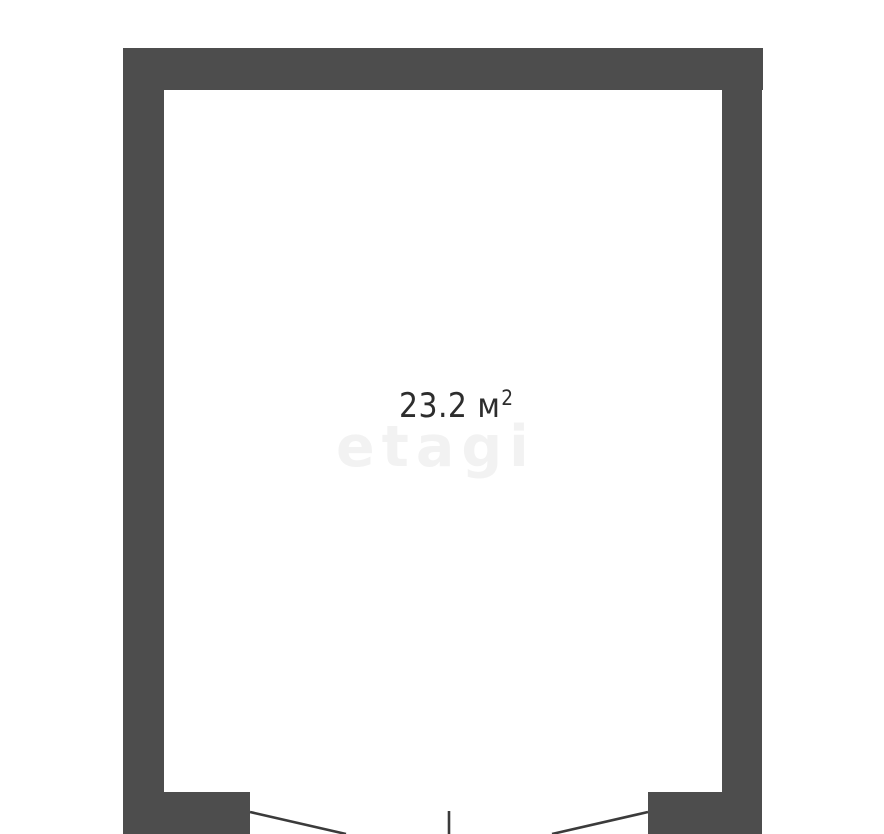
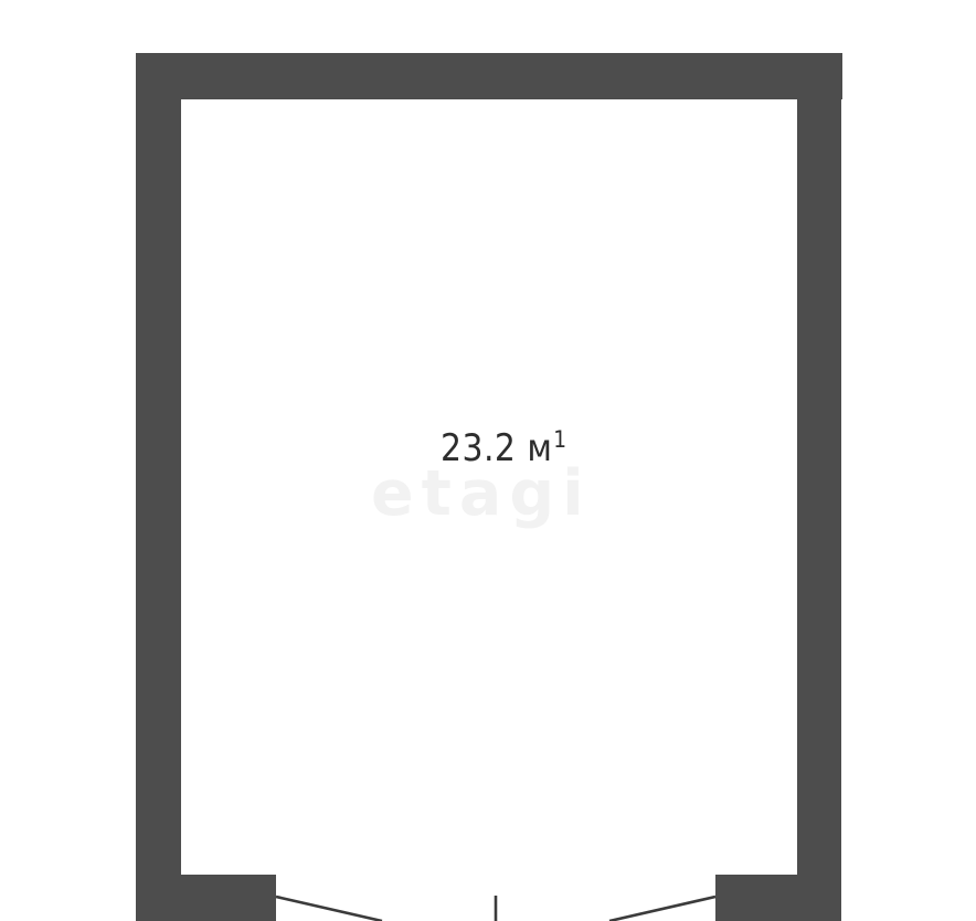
  etagi
- 23.2 м2
+ 23.2 м1
